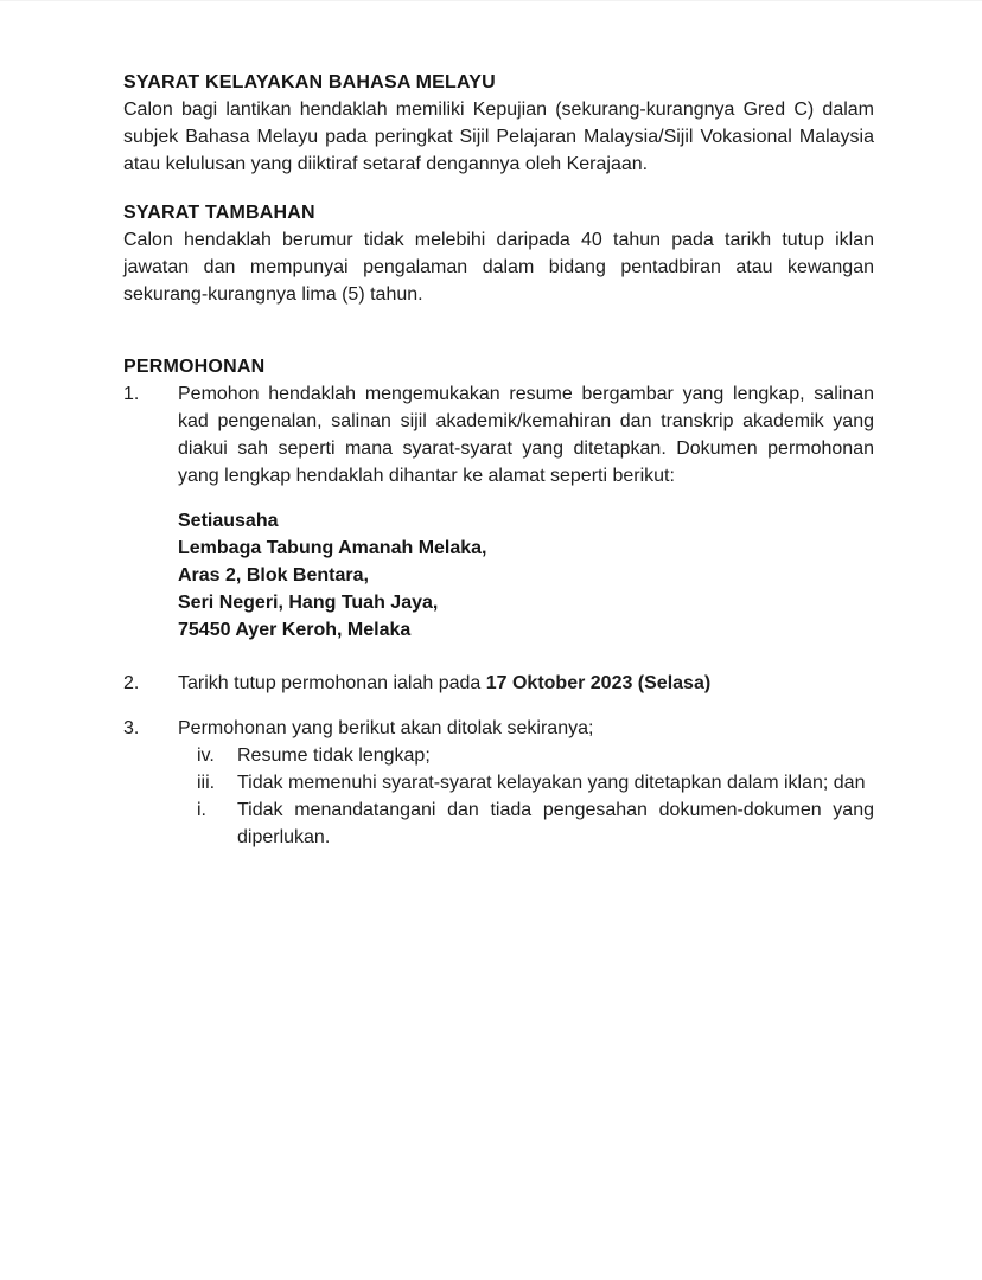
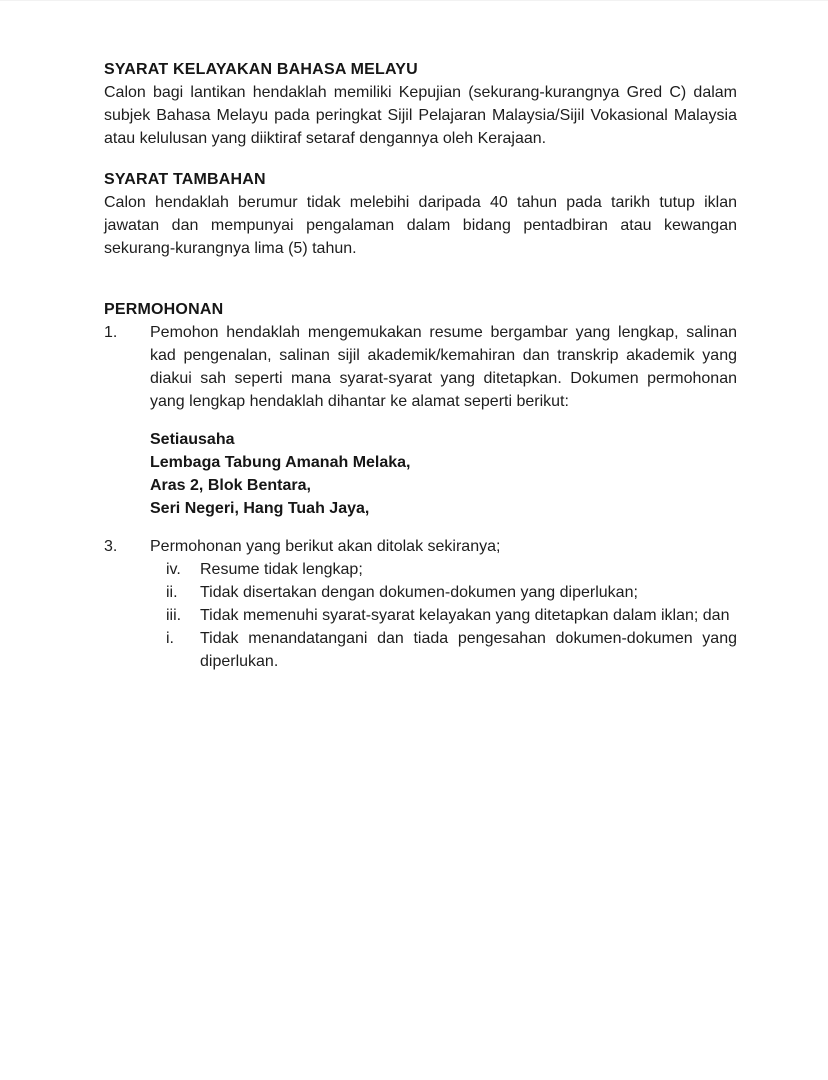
  SYARAT KELAYAKAN BAHASA MELAYU
  Calon bagi lantikan hendaklah memiliki Kepujian (sekurang-kurangnya Gred C) dalam subjek Bahasa Melayu pada peringkat Sijil Pelajaran Malaysia/Sijil Vokasional Malaysia atau kelulusan yang diiktiraf setaraf dengannya oleh Kerajaan.
  SYARAT TAMBAHAN
  Calon hendaklah berumur tidak melebihi daripada 40 tahun pada tarikh tutup iklan jawatan dan mempunyai pengalaman dalam bidang pentadbiran atau kewangan sekurang-kurangnya lima (5) tahun.
  PERMOHONAN
  1.
  Pemohon hendaklah mengemukakan resume bergambar yang lengkap, salinan kad pengenalan, salinan sijil akademik/kemahiran dan transkrip akademik yang diakui sah seperti mana syarat-syarat yang ditetapkan. Dokumen permohonan yang lengkap hendaklah dihantar ke alamat seperti berikut:
  Setiausaha
  Lembaga Tabung Amanah Melaka,
  Aras 2, Blok Bentara,
  Seri Negeri, Hang Tuah Jaya,
- 75450 Ayer Keroh, Melaka
- 2.
- Tarikh tutup permohonan ialah pada 17 Oktober 2023 (Selasa)
  3.
  Permohonan yang berikut akan ditolak sekiranya;
  iv.
  Resume tidak lengkap;
+ ii.
+ Tidak disertakan dengan dokumen-dokumen yang diperlukan;
  iii.
  Tidak memenuhi syarat-syarat kelayakan yang ditetapkan dalam iklan; dan
  i.
  Tidak menandatangani dan tiada pengesahan dokumen-dokumen yang diperlukan.
